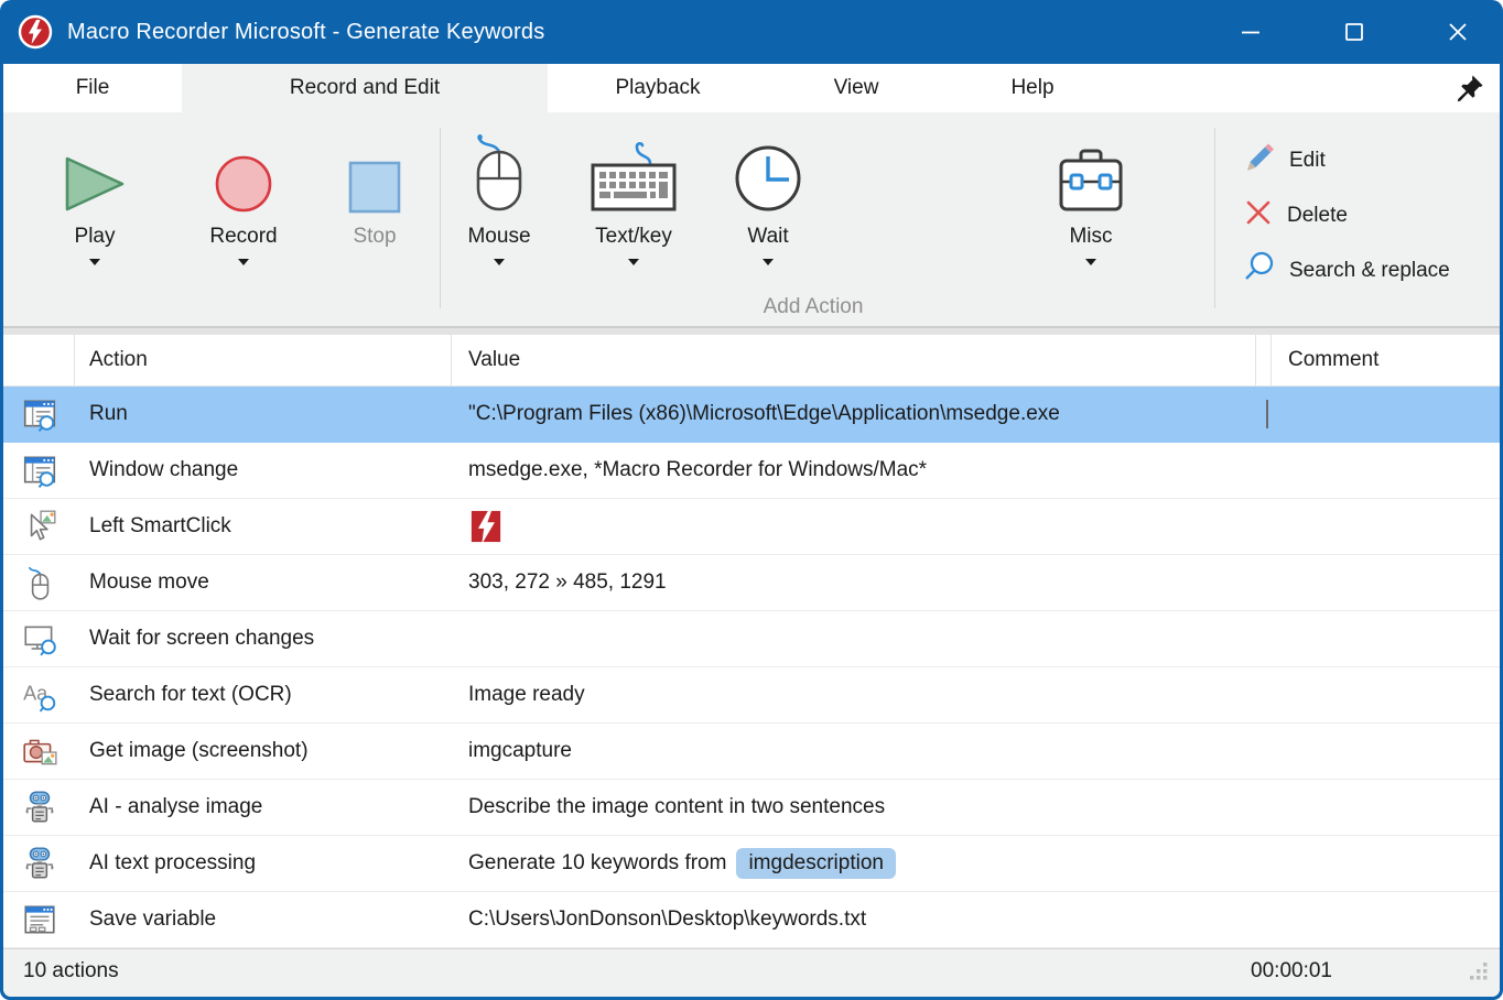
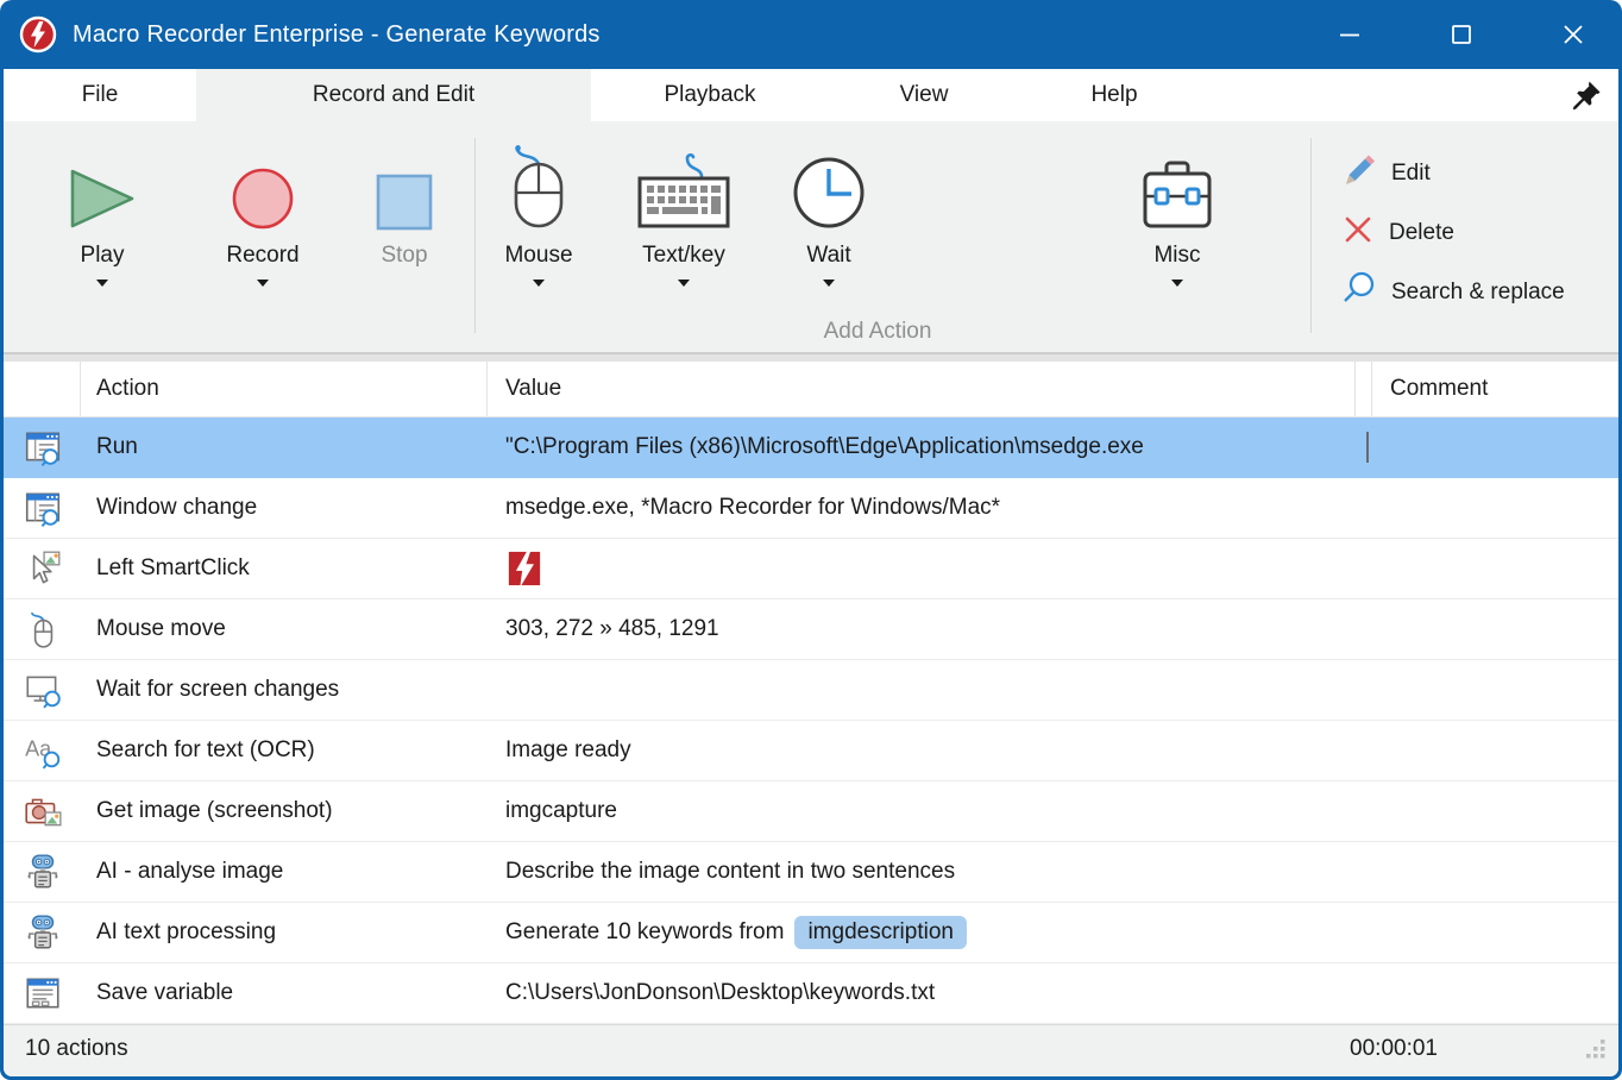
- Macro Recorder Microsoft - Generate Keywords
+ Macro Recorder Enterprise - Generate Keywords
  File
  Record and Edit
  Playback
  View
  Help
  Play
  Record
  Stop
  Mouse
  Text/key
  Wait
  Misc
  Add Action
  Edit
  Delete
  Search & replace
  Action
  Value
  Comment
  Run
  "C:\Program Files (x86)\Microsoft\Edge\Application\msedge.exe
  Window change
  msedge.exe, *Macro Recorder for Windows/Mac*
  Left SmartClick
  Mouse move
  303, 272 » 485, 1291
  Wait for screen changes
  Aa
  Search for text (OCR)
  Image ready
  Get image (screenshot)
  imgcapture
  AI - analyse image
  Describe the image content in two sentences
  AI text processing
  Generate 10 keywords from
  imgdescription
  Save variable
  C:\Users\JonDonson\Desktop\keywords.txt
  10 actions
  00:00:01
